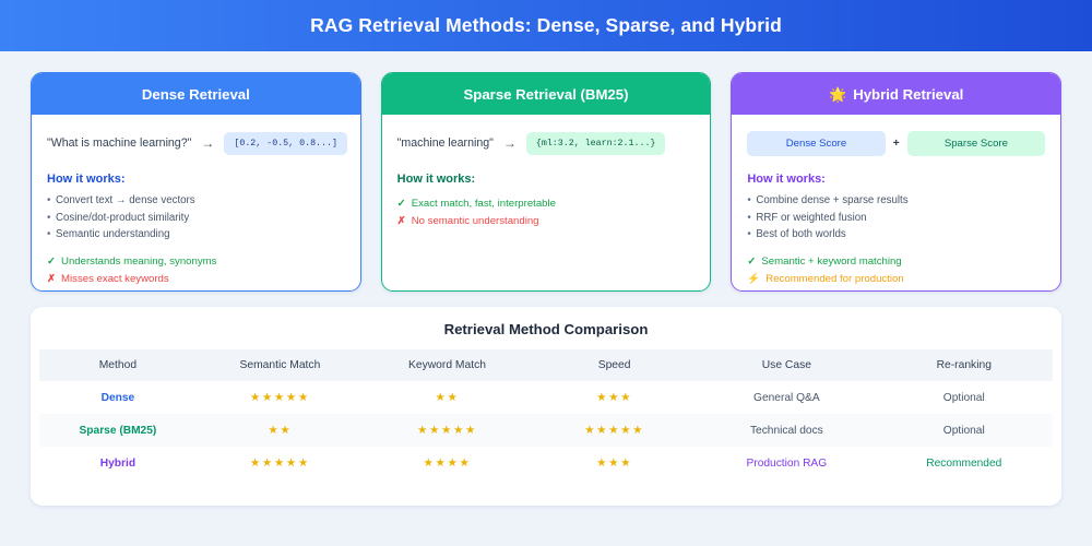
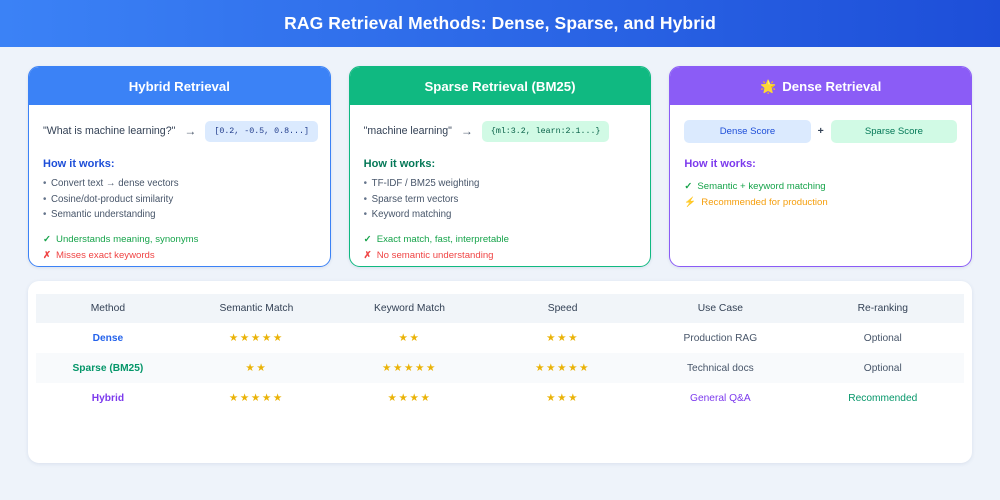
  RAG Retrieval Methods: Dense, Sparse, and Hybrid
- Dense Retrieval
+ Hybrid Retrieval
  "What is machine learning?"
  →
  [0.2, -0.5, 0.8...]
  How it works:
  Convert text → dense vectors
  Cosine/dot-product similarity
  Semantic understanding
  ✓
  Understands meaning, synonyms
  ✗
  Misses exact keywords
  Sparse Retrieval (BM25)
  "machine learning"
  →
  {ml:3.2, learn:2.1...}
  How it works:
+ TF-IDF / BM25 weighting
+ Sparse term vectors
+ Keyword matching
  ✓
  Exact match, fast, interpretable
  ✗
  No semantic understanding
  🌟
- Hybrid Retrieval
+ Dense Retrieval
  Dense Score
  +
  Sparse Score
  How it works:
- Combine dense + sparse results
- RRF or weighted fusion
- Best of both worlds
  ✓
  Semantic + keyword matching
  ⚡
  Recommended for production
- Retrieval Method Comparison
  Method	Semantic Match	Keyword Match	Speed	Use Case	Re-ranking
- Dense	★★★★★	★★	★★★	General Q&A	Optional
+ Dense	★★★★★	★★	★★★	Production RAG	Optional
  Sparse (BM25)	★★	★★★★★	★★★★★	Technical docs	Optional
- Hybrid	★★★★★	★★★★	★★★	Production RAG	Recommended
+ Hybrid	★★★★★	★★★★	★★★	General Q&A	Recommended
